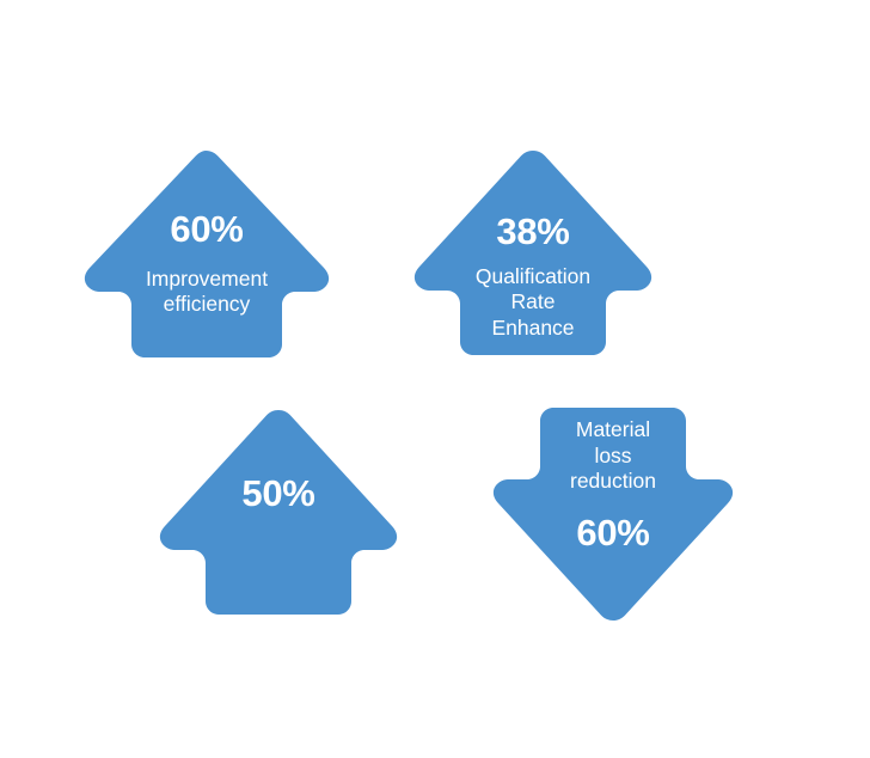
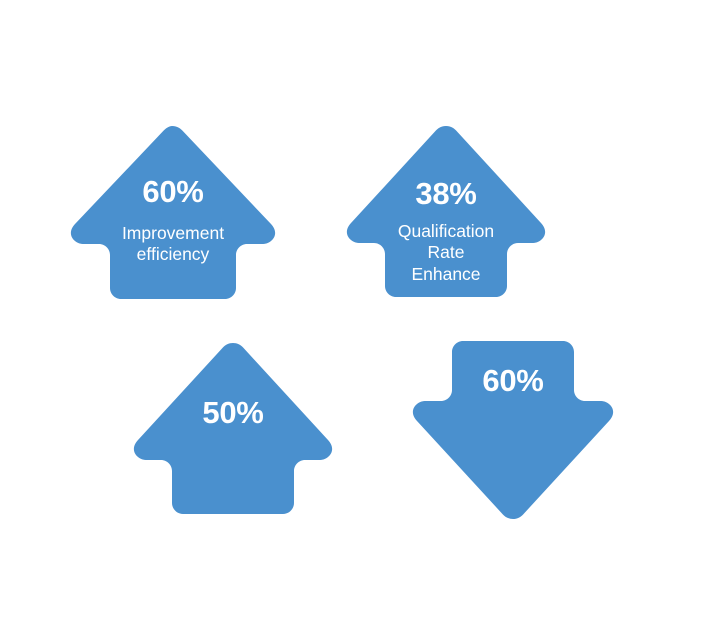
  60%
  Improvement
  efficiency
  38%
  Qualification
  Rate
  Enhance
  50%
- Material
- loss
- reduction
  60%
